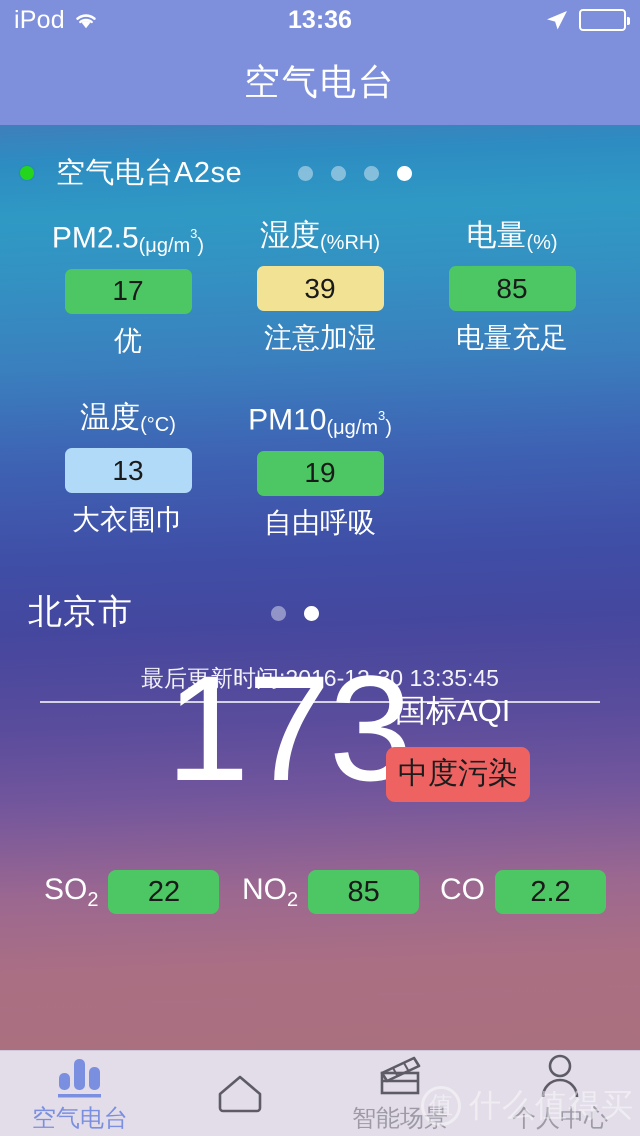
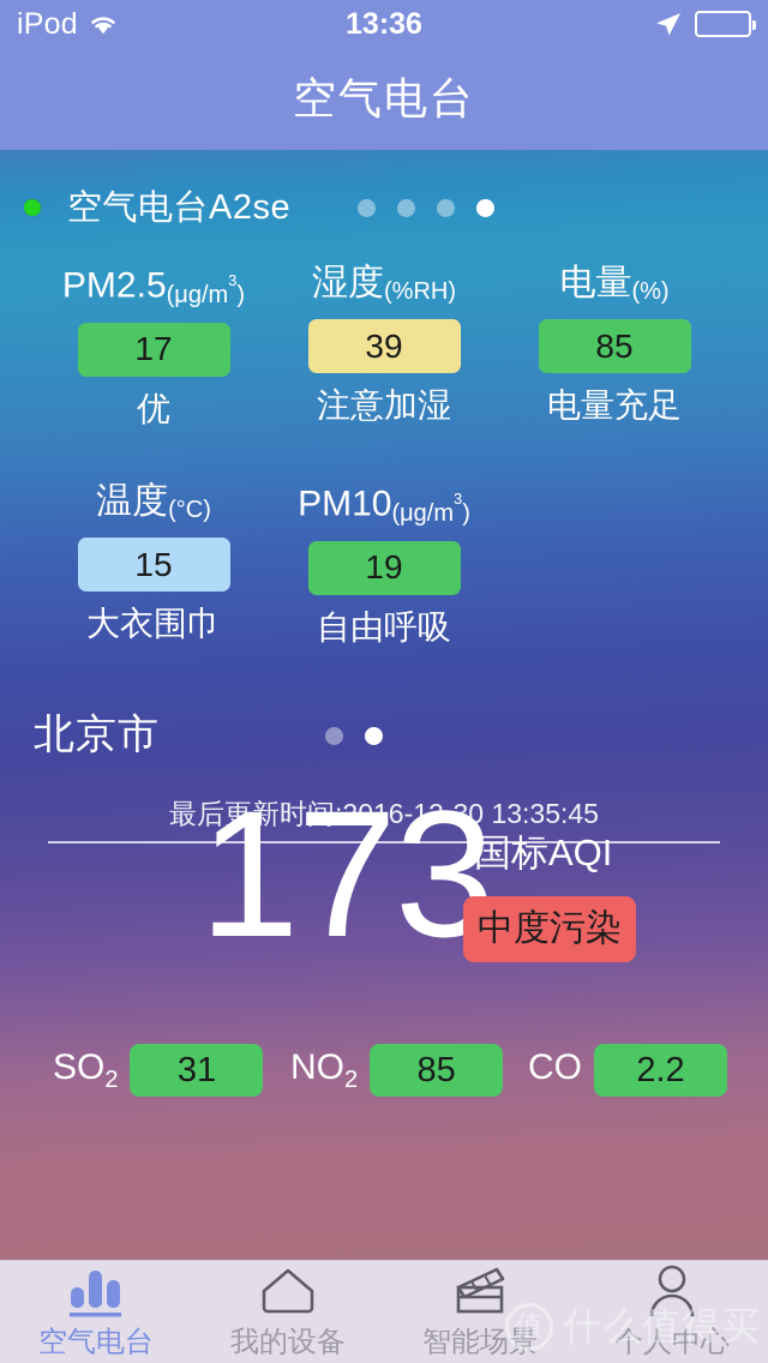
  iPod
  13:36
  空气电台
  空气电台A2se
  PM2.5(μg/m3)
  17
  优
  湿度(%RH)
  39
  注意加湿
  电量(%)
  85
  电量充足
  温度(°C)
- 13
+ 15
  大衣围巾
  PM10(μg/m3)
  19
  自由呼吸
  最后更新时间:2016-12-30 13:35:45
  北京市
  173
  国标AQI
  中度污染
  SO2
- 22
+ 31
  NO2
  85
  CO
  2.2
  空气电台
+ 我的设备
  智能场景
  个人中心
  值
  什么值得买
